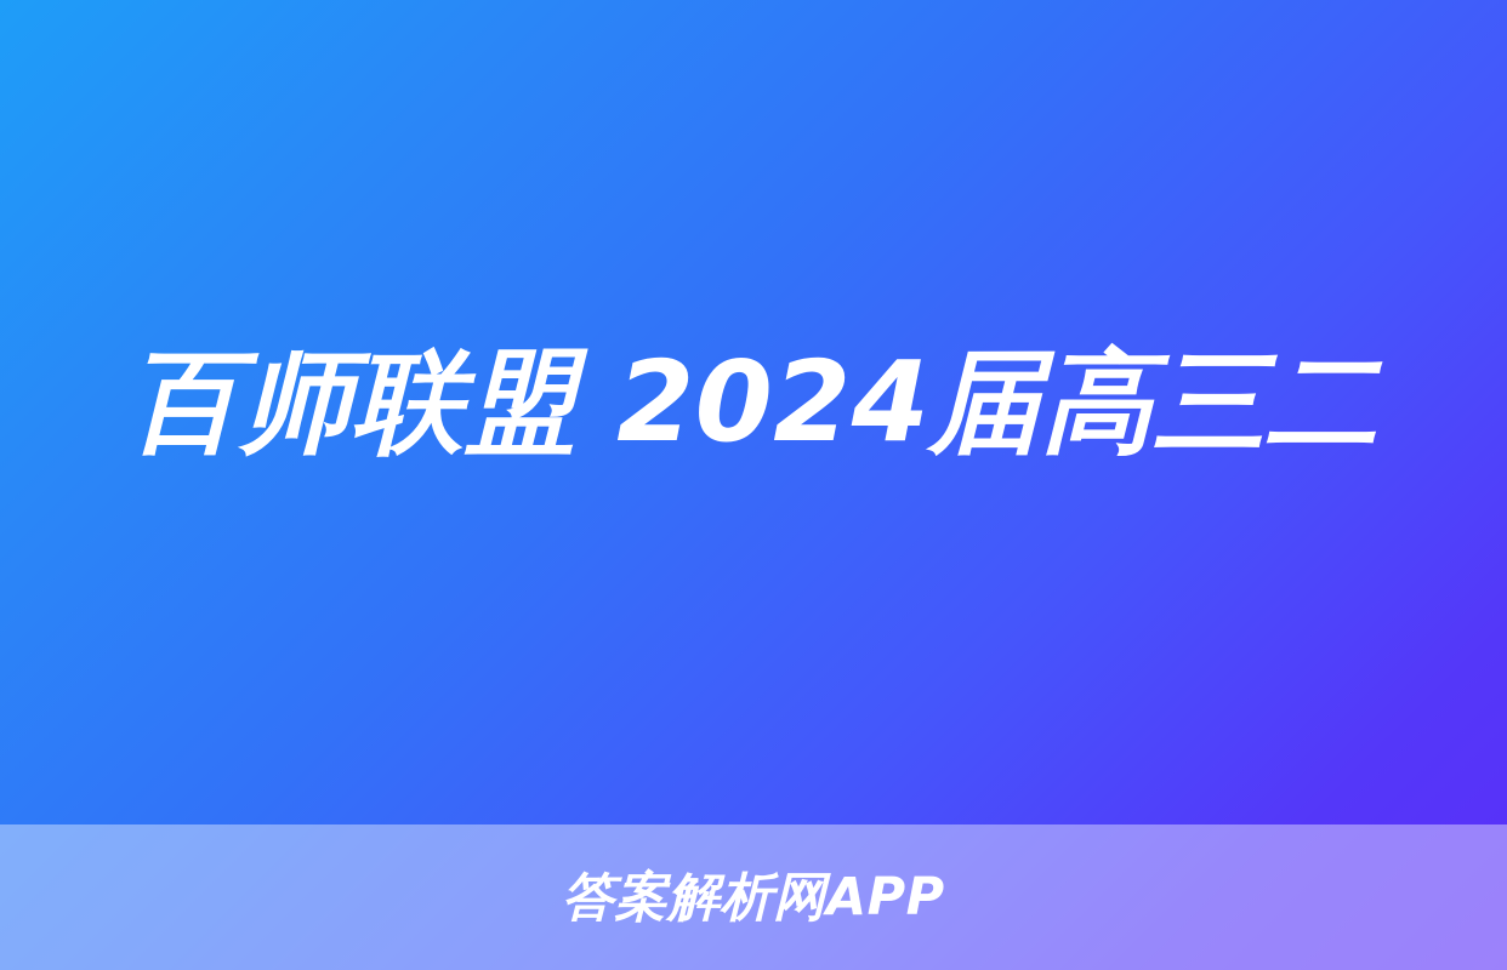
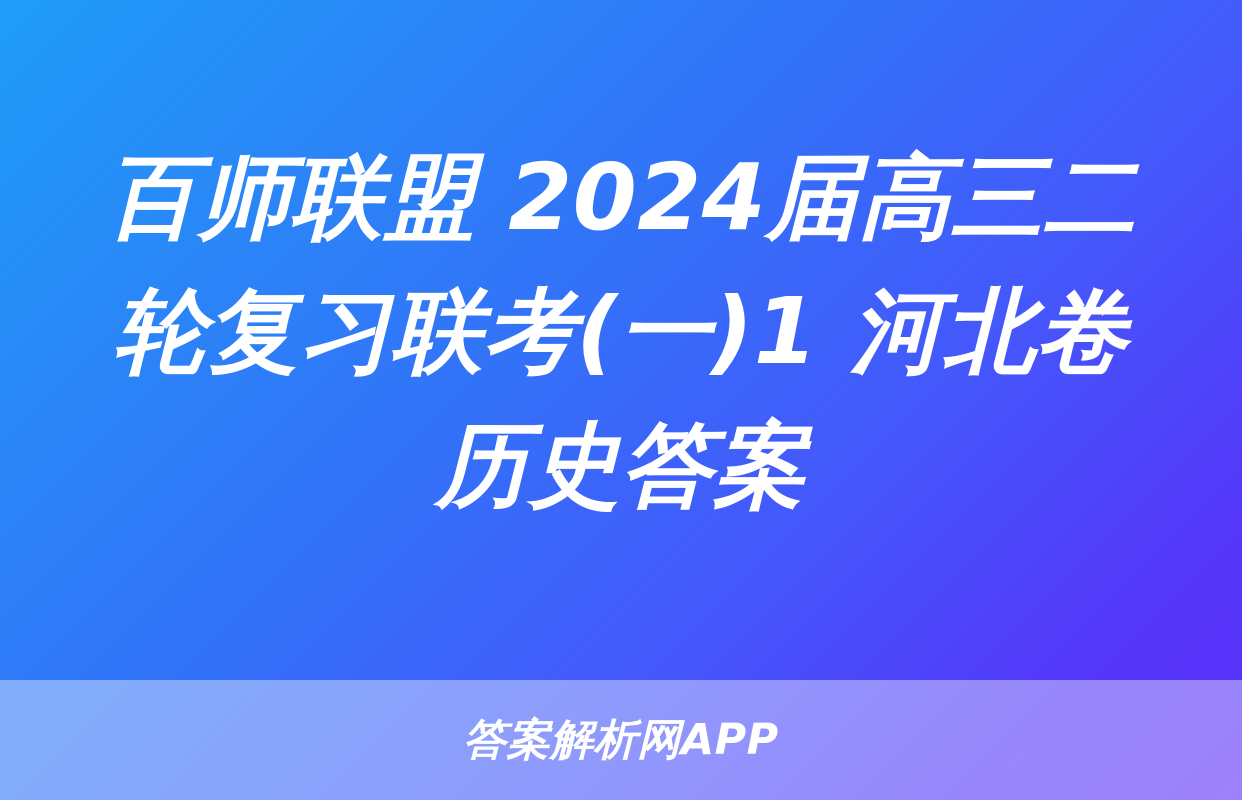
  百师联盟 2024届高三二
+ 轮复习联考(一)1 河北卷
+ 历史答案
  答案解析网APP
